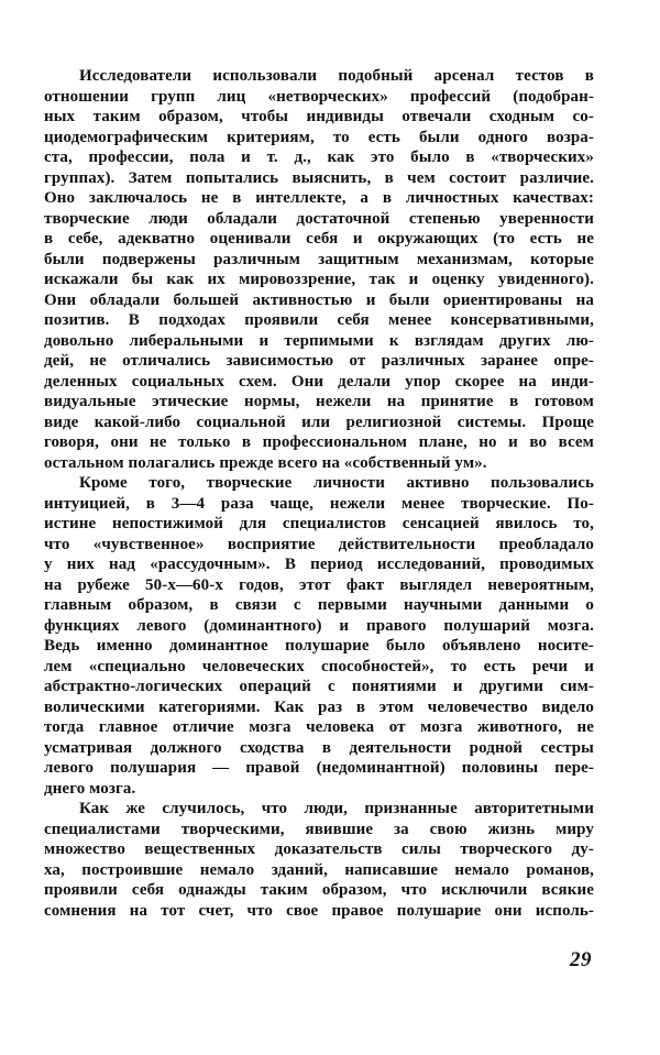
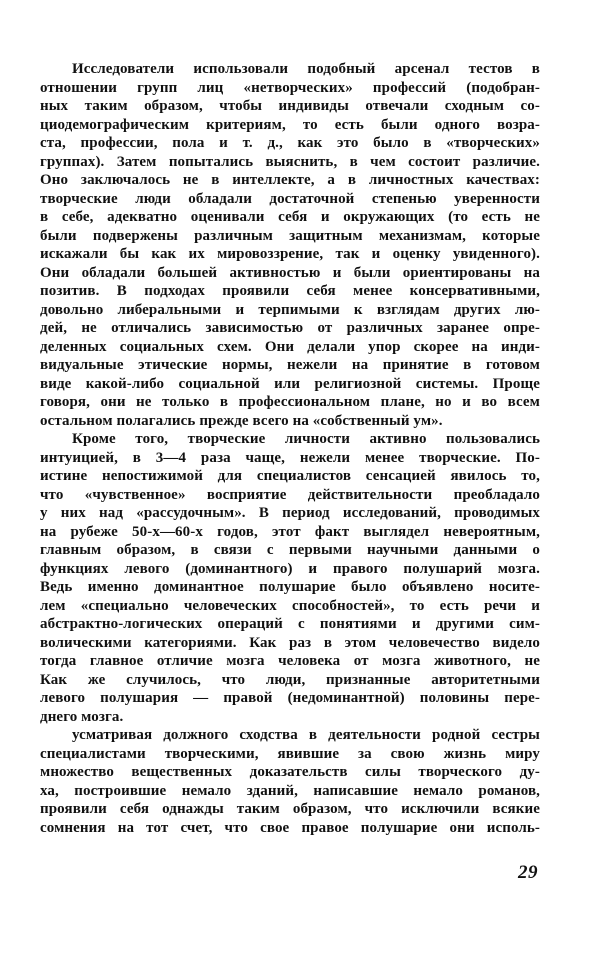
  Исследователи использовали подобный арсенал тестов в
  отношении групп лиц «нетворческих» профессий (подобран-
  ных таким образом, чтобы индивиды отвечали сходным со-
  циодемографическим критериям, то есть были одного возра-
  ста, профессии, пола и т. д., как это было в «творческих»
  группах). Затем попытались выяснить, в чем состоит различие.
  Оно заключалось не в интеллекте, а в личностных качествах:
  творческие люди обладали достаточной степенью уверенности
  в себе, адекватно оценивали себя и окружающих (то есть не
  были подвержены различным защитным механизмам, которые
  искажали бы как их мировоззрение, так и оценку увиденного).
  Они обладали большей активностью и были ориентированы на
  позитив. В подходах проявили себя менее консервативными,
  довольно либеральными и терпимыми к взглядам других лю-
  дей, не отличались зависимостью от различных заранее опре-
  деленных социальных схем. Они делали упор скорее на инди-
  видуальные этические нормы, нежели на принятие в готовом
  виде какой-либо социальной или религиозной системы. Проще
  говоря, они не только в профессиональном плане, но и во всем
  остальном полагались прежде всего на «собственный ум».
  Кроме того, творческие личности активно пользовались
  интуицией, в 3—4 раза чаще, нежели менее творческие. По-
  истине непостижимой для специалистов сенсацией явилось то,
  что «чувственное» восприятие действительности преобладало
  у них над «рассудочным». В период исследований, проводимых
  на рубеже 50-х—60-х годов, этот факт выглядел невероятным,
  главным образом, в связи с первыми научными данными о
  функциях левого (доминантного) и правого полушарий мозга.
  Ведь именно доминантное полушарие было объявлено носите-
  лем «специально человеческих способностей», то есть речи и
  абстрактно-логических операций с понятиями и другими сим-
  волическими категориями. Как раз в этом человечество видело
  тогда главное отличие мозга человека от мозга животного, не
- усматривая должного сходства в деятельности родной сестры
+ Как же случилось, что люди, признанные авторитетными
  левого полушария — правой (недоминантной) половины пере-
  днего мозга.
- Как же случилось, что люди, признанные авторитетными
+ усматривая должного сходства в деятельности родной сестры
  специалистами творческими, явившие за свою жизнь миру
  множество вещественных доказательств силы творческого ду-
  ха, построившие немало зданий, написавшие немало романов,
  проявили себя однажды таким образом, что исключили всякие
  сомнения на тот счет, что свое правое полушарие они исполь-
  29
